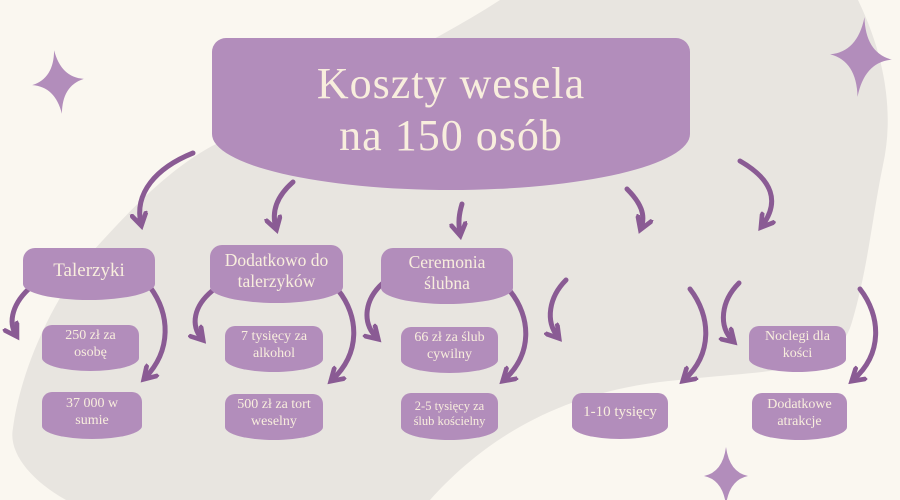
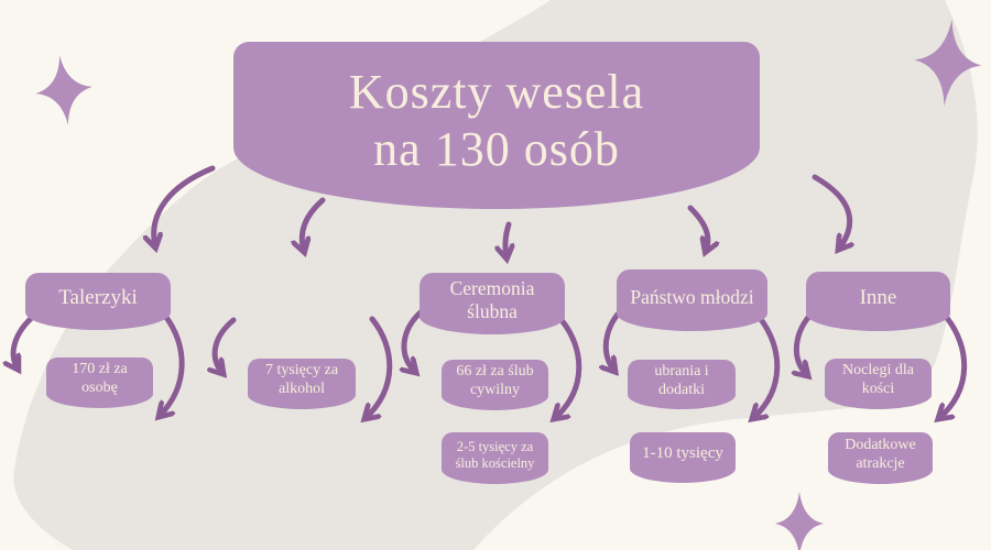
  Koszty wesela
- na 150 osób
+ na 130 osób
  Talerzyki
- Dodatkowo do talerzyków
  Ceremonia ślubna
+ Państwo młodzi
+ Inne
- 250 zł za osobę
+ 170 zł za osobę
  7 tysięcy za alkohol
  66 zł za ślub cywilny
+ ubrania i dodatki
  Noclegi dla kości
- 37 000 w sumie
- 500 zł za tort weselny
  2-5 tysięcy za ślub kościelny
  1-10 tysięcy
  Dodatkowe atrakcje
